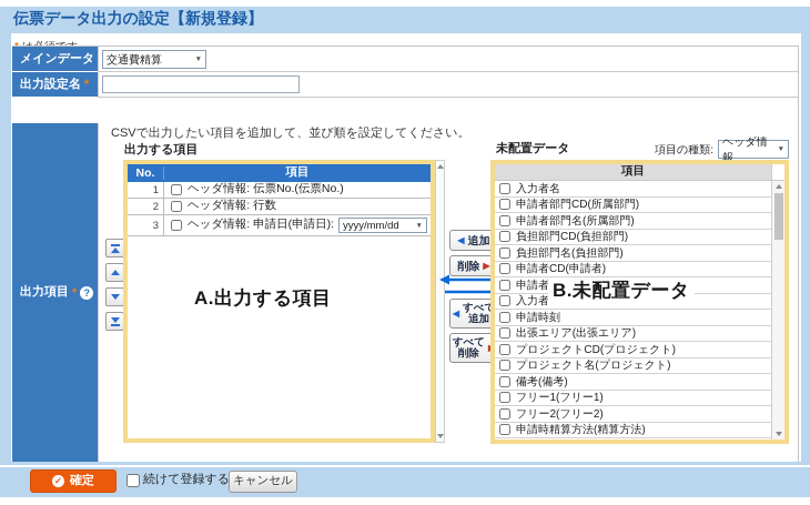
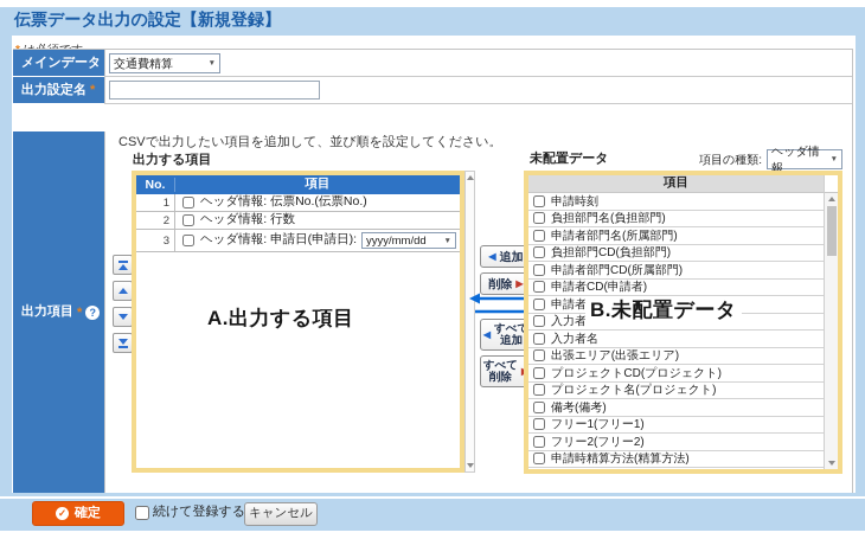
  伝票データ出力の設定【新規登録】
  メインデータ
  交通費精算
  出力設定名
  *
  出力項目
  *
  CSVで出力したい項目を追加して、並び順を設定してください。
  出力する項目
  No.
  項目
  1
  ヘッダ情報: 伝票No.(伝票No.)
  2
  ヘッダ情報: 行数
  3
  ヘッダ情報: 申請日(申請日):
  yyyy/mm/dd
  追加
  削除
  追加
  すべて
  削除
  未配置データ
  項目の種類:
  ヘッダ情報
  項目
- 入力者名
+ 申請時刻
- 申請者部門CD(所属部門)
+ 負担部門名(負担部門)
  申請者部門名(所属部門)
  負担部門CD(負担部門)
- 負担部門名(負担部門)
+ 申請者部門CD(所属部門)
  申請者CD(申請者)
- 申請時刻
+ 入力者名
  出張エリア(出張エリア)
  プロジェクトCD(プロジェクト)
  プロジェクト名(プロジェクト)
  備考(備考)
  フリー1(フリー1)
  フリー2(フリー2)
  申請時精算方法(精算方法)
  A.出力する項目
  B.未配置データ
  確定
  続けて登録する
  キャンセル
